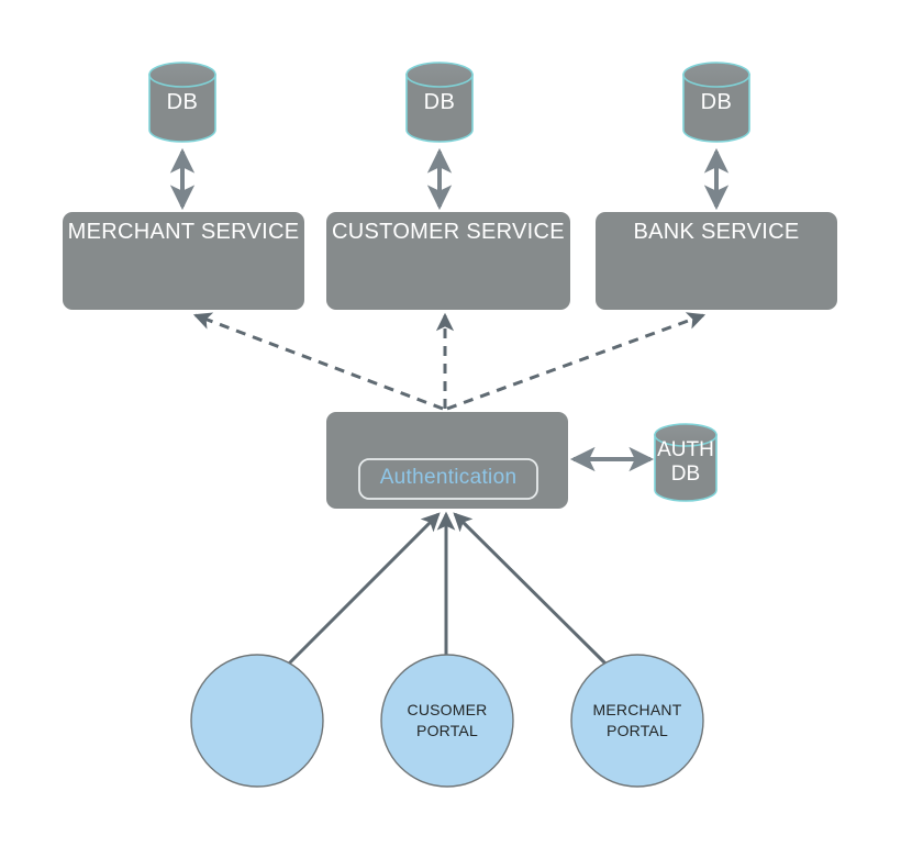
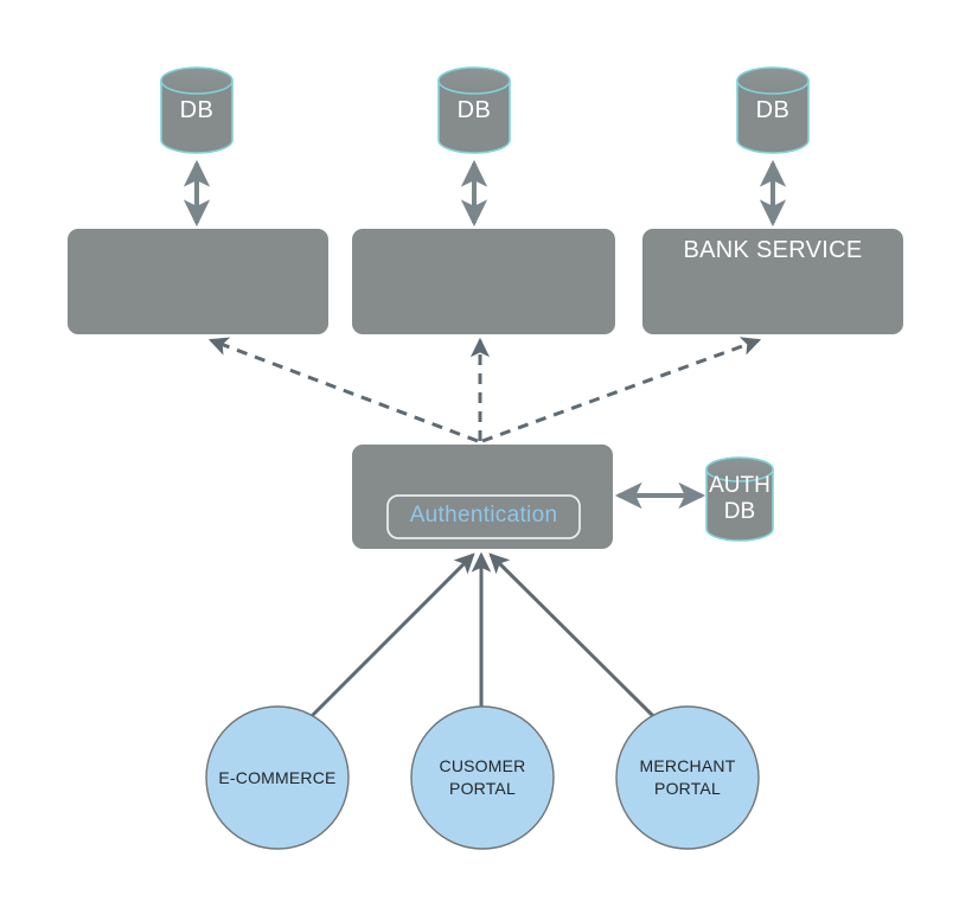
  DB
  DB
  DB
- MERCHANT SERVICE
- CUSTOMER SERVICE
  BANK SERVICE
  Authentication
  AUTH
  DB
+ E-COMMERCE
  CUSOMER
  PORTAL
  MERCHANT
  PORTAL
